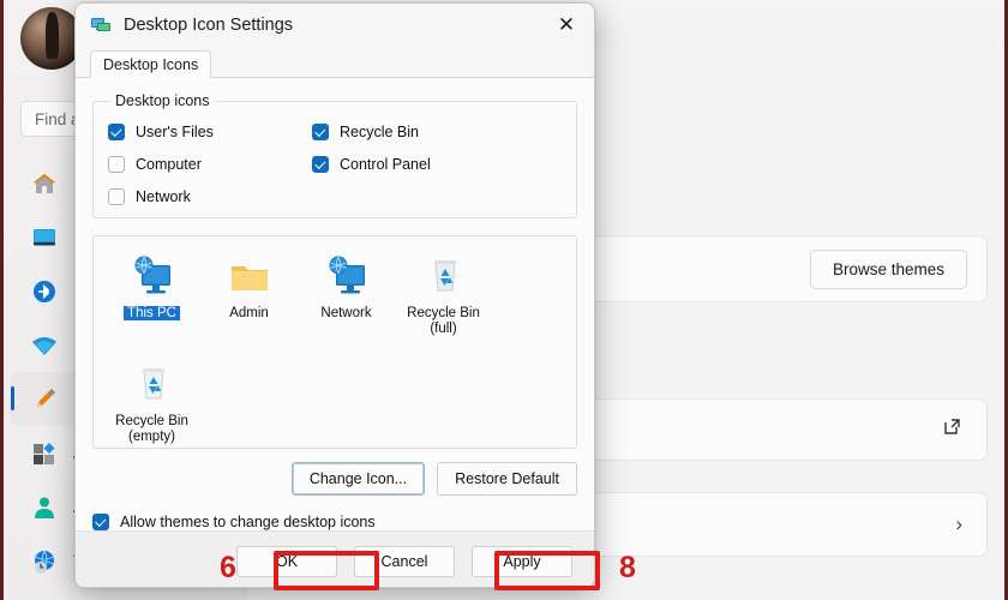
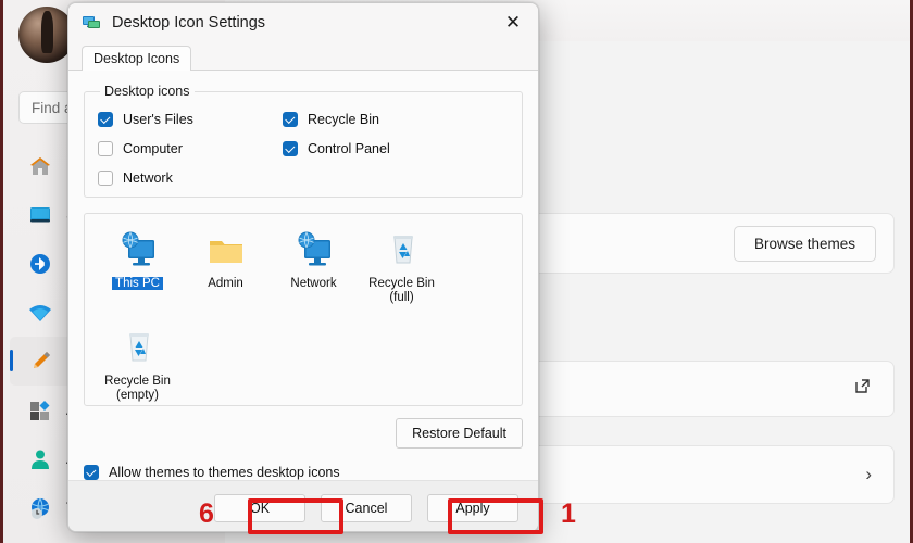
  Find
  Browse themes
  ›
  Desktop Icon Settings
  ✕
  Desktop Icons
  Desktop icons
  User's Files
  Recycle Bin
  Computer
  Control Panel
  Network
  This PC
  Admin
  Network
  Recycle Bin
  (full)
  Recycle Bin
  (empty)
- Change Icon...
  Restore Default
- Allow themes to change desktop icons
+ Allow themes to themes desktop icons
  OK
  Cancel
  Apply
  6
- 8
+ 1
